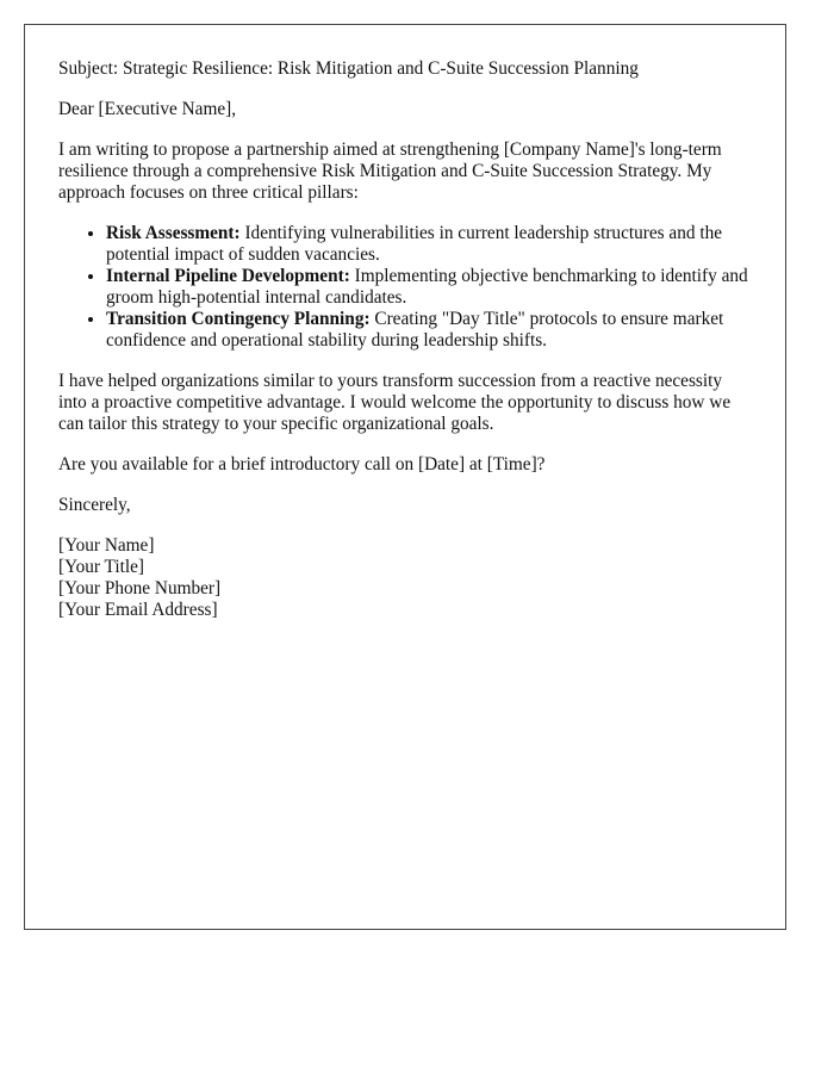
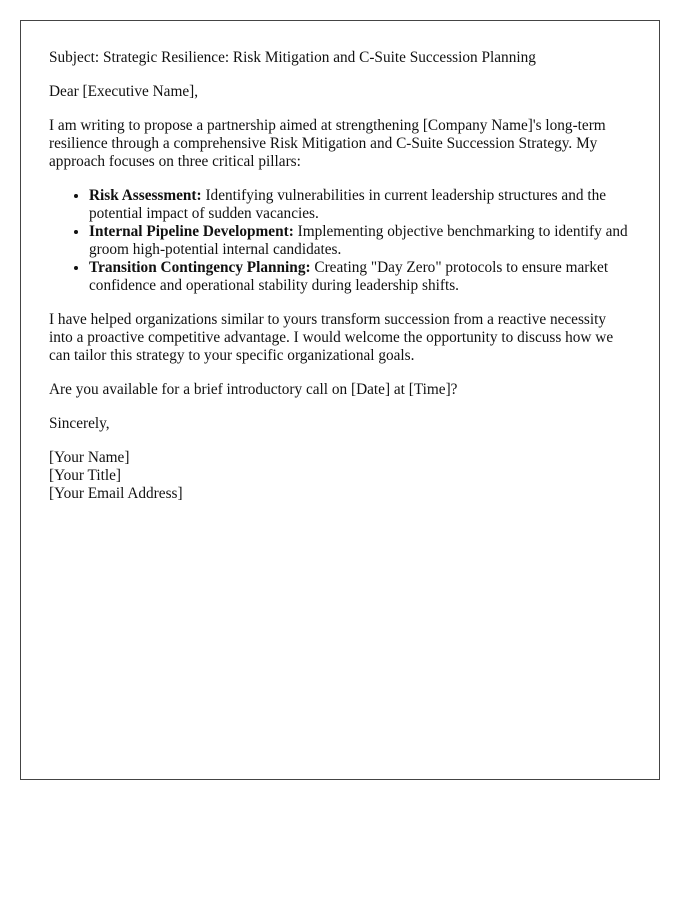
  Subject: Strategic Resilience: Risk Mitigation and C-Suite Succession Planning
  Dear [Executive Name],
  I am writing to propose a partnership aimed at strengthening [Company Name]'s long-term resilience through a comprehensive Risk Mitigation and C-Suite Succession Strategy. My approach focuses on three critical pillars:
  Risk Assessment: Identifying vulnerabilities in current leadership structures and the potential impact of sudden vacancies.
  Internal Pipeline Development: Implementing objective benchmarking to identify and groom high-potential internal candidates.
- Transition Contingency Planning: Creating "Day Title" protocols to ensure market confidence and operational stability during leadership shifts.
+ Transition Contingency Planning: Creating "Day Zero" protocols to ensure market confidence and operational stability during leadership shifts.
  I have helped organizations similar to yours transform succession from a reactive necessity into a proactive competitive advantage. I would welcome the opportunity to discuss how we can tailor this strategy to your specific organizational goals.
  Are you available for a brief introductory call on [Date] at [Time]?
  Sincerely,
  [Your Name]
  [Your Title]
- [Your Phone Number]
  [Your Email Address]
